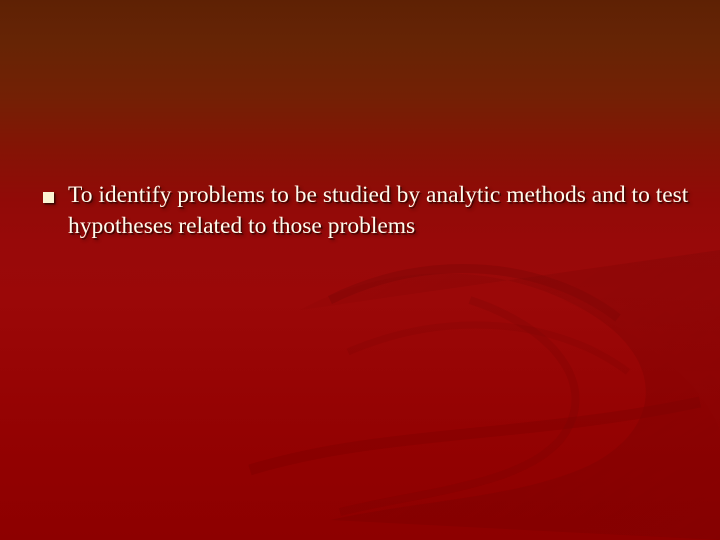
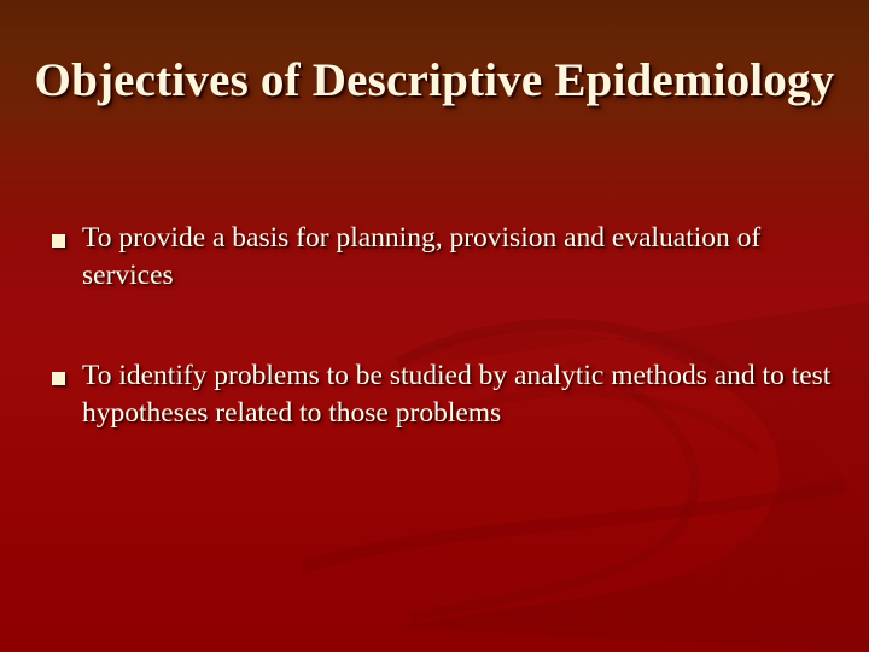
+ Objectives of Descriptive Epidemiology
+ To provide a basis for planning, provision and evaluation of services
  To identify problems to be studied by analytic methods and to test hypotheses related to those problems
